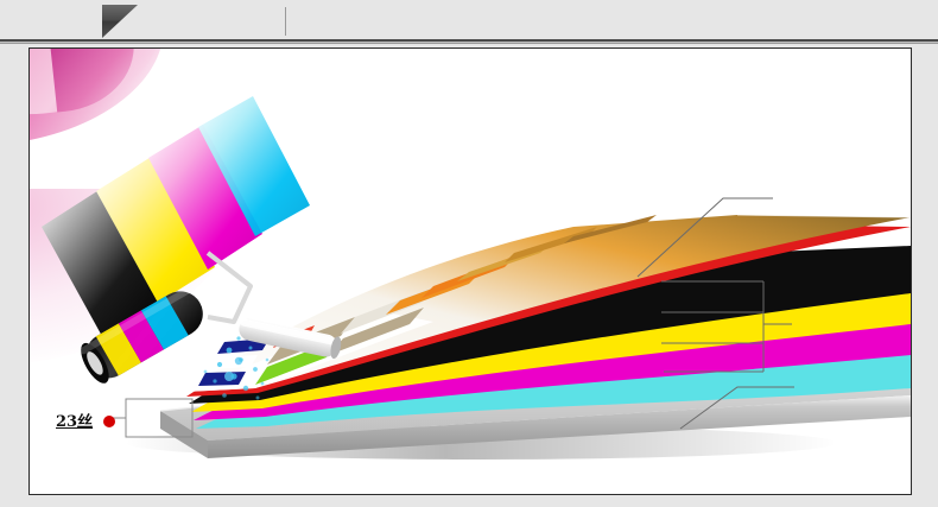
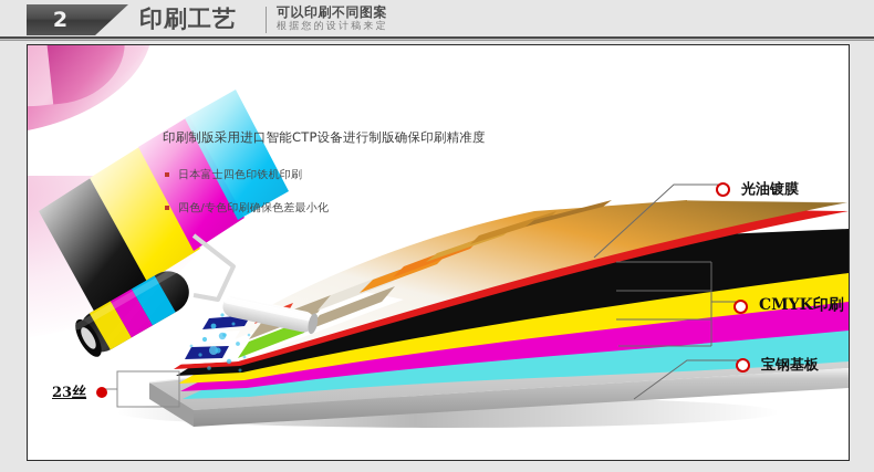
+ 2
+ 印刷工艺
+ 可以印刷不同图案
+ 根据您的设计稿来定
+ 印刷制版采用进口智能CTP设备进行制版确保印刷精准度
+ 日本富士四色印铁机印刷
+ 四色/专色印刷确保色差最小化
+ 光油镀膜
+ CMYK印刷
+ 宝钢基板
  23丝
